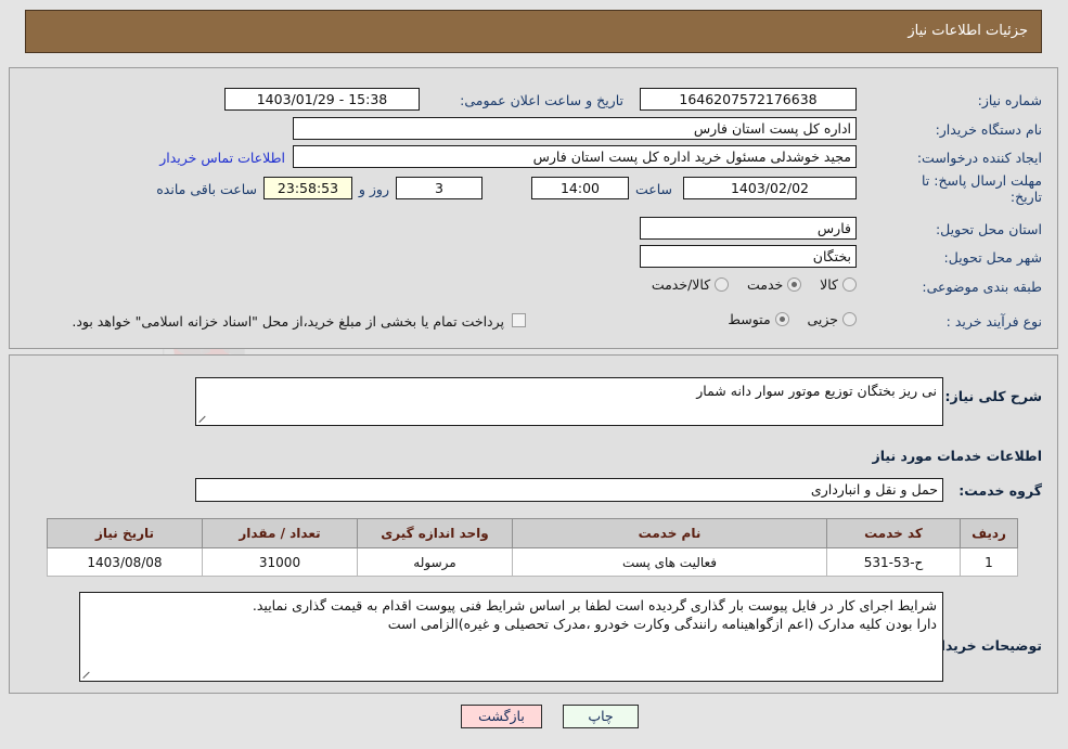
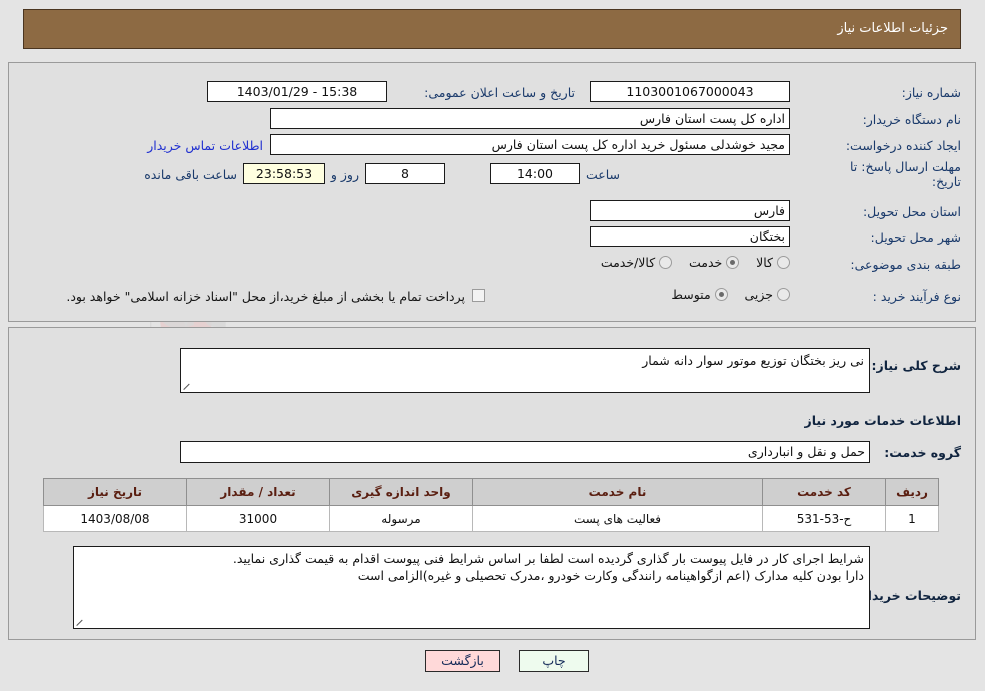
  جزئیات اطلاعات نیاز
  شماره نیاز:
- 1646207572176638
+ 1103001067000043
  تاریخ و ساعت اعلان عمومی:
  15:38 - 1403/01/29
  نام دستگاه خریدار:
  اداره کل پست استان فارس
  ایجاد کننده درخواست:
  مجید خوشدلی مسئول خرید اداره کل پست استان فارس
  اطلاعات تماس خریدار
  مهلت ارسال پاسخ: تا تاریخ:
- 1403/02/02
  ساعت
  14:00
- 3
+ 8
  روز و
  23:58:53
  ساعت باقی مانده
  استان محل تحویل:
  فارس
  شهر محل تحویل:
  بختگان
  طبقه بندی موضوعی:
  کالا خدمت کالا/خدمت
  نوع فرآیند خرید :
  جزیی متوسط
  پرداخت تمام یا بخشی از مبلغ خرید،از محل "اسناد خزانه اسلامی" خواهد بود.
  شرح کلی نیاز:
  نی ریز بختگان توزیع موتور سوار دانه شمار
  اطلاعات خدمات مورد نیاز
  گروه خدمت:
  حمل و نقل و انبارداری
  ردیف	کد خدمت	نام خدمت	واحد اندازه گیری	تعداد / مقدار	تاریخ نیاز
  1	ح-53-531	فعالیت های پست	مرسوله	31000	1403/08/08
  توضیحات خرید
  شرایط اجرای کار در فایل پیوست بار گذاری گردیده است لطفا بر اساس شرایط فنی پیوست اقدام به قیمت گذاری نمایید.
  دارا بودن کلیه مدارک (اعم ازگواهینامه رانندگی وکارت خودرو ،مدرک تحصیلی و غیره)الزامی است
  چاپ
  بازگشت
